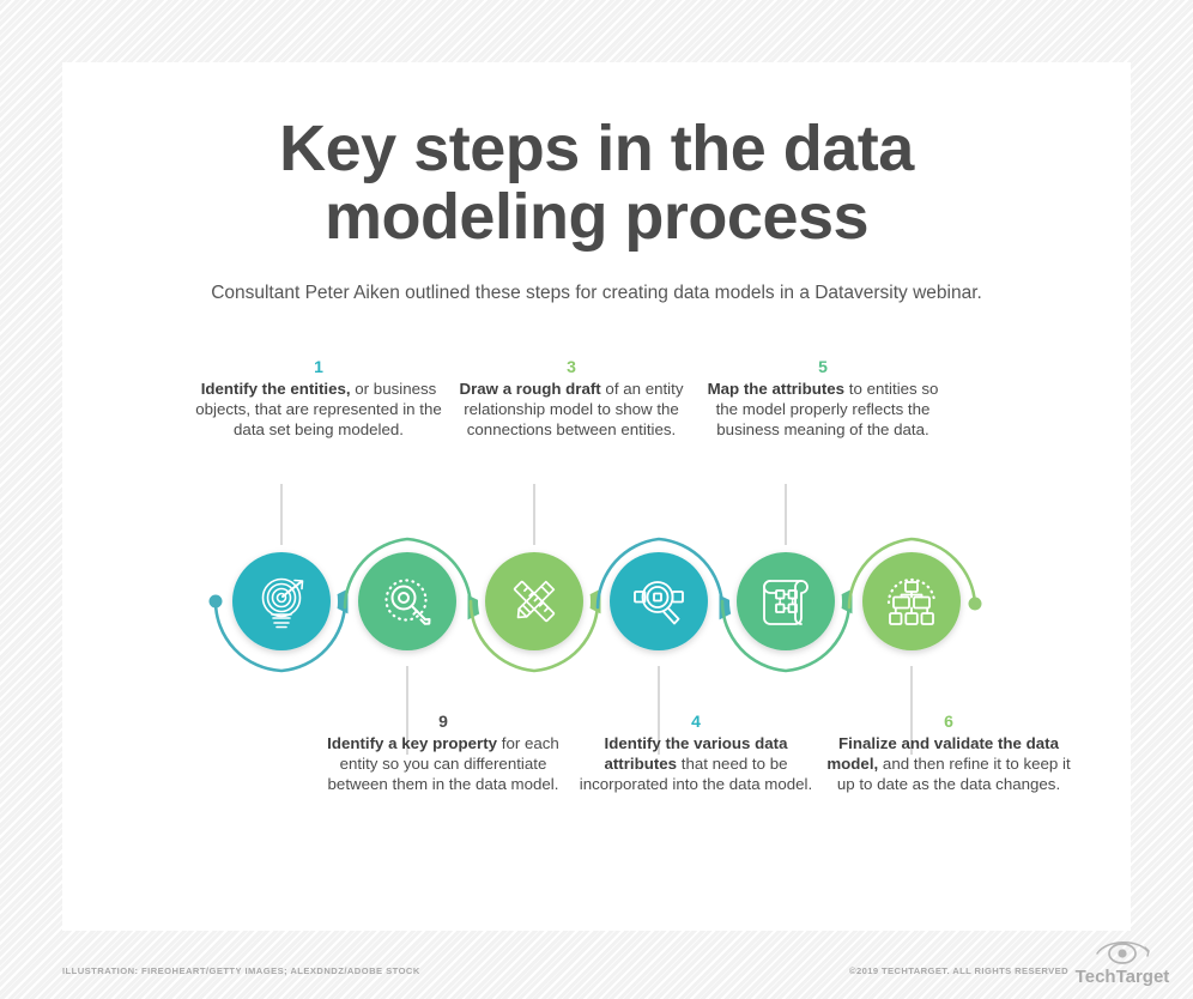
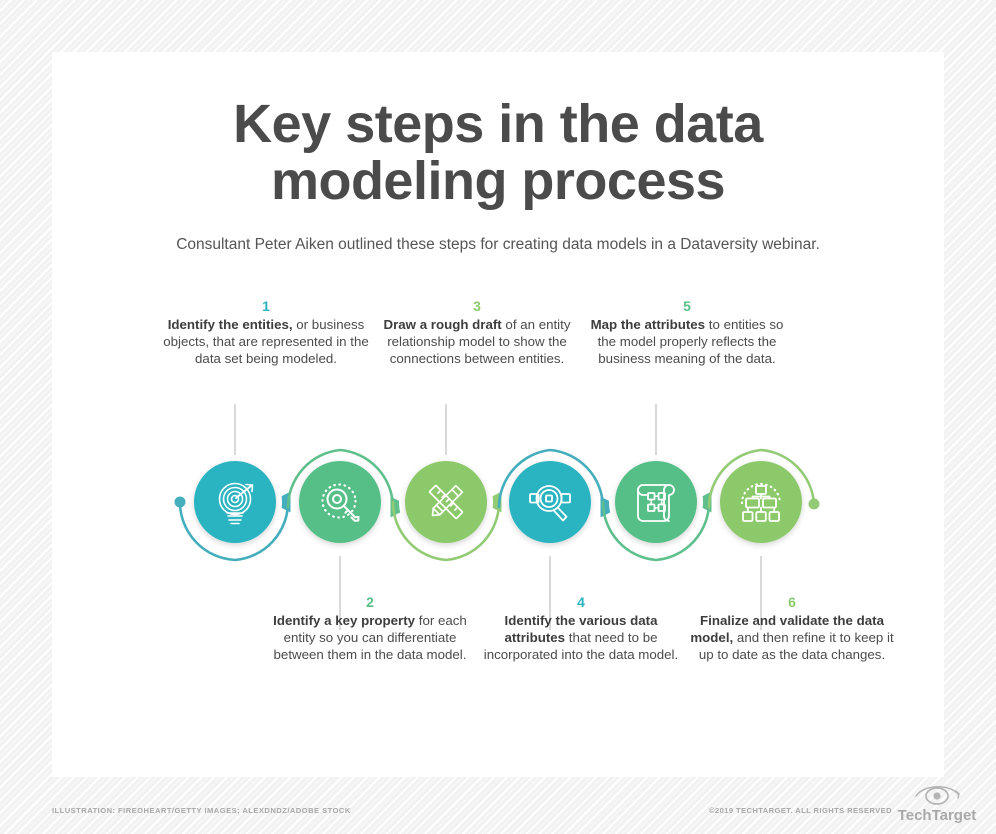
  Key steps in the data
  modeling process
  Consultant Peter Aiken outlined these steps for creating data models in a Dataversity webinar.
  1
  Identify the entities, or business objects, that are represented in the data set being modeled.
  3
  Draw a rough draft of an entity relationship model to show the connections between entities.
  5
  Map the attributes to entities so the model properly reflects the business meaning of the data.
- 9
+ 2
  Identify a key property for each entity so you can differentiate between them in the data model.
  4
  Identify the various data attributes that need to be incorporated into the data model.
  6
  Finalize and validate the data model, and then refine it to keep it up to date as the data changes.
  ILLUSTRATION: FIREOHEART/GETTY IMAGES; ALEXDNDZ/ADOBE STOCK
  ©2019 TECHTARGET. ALL RIGHTS RESERVED
  TechTarget
